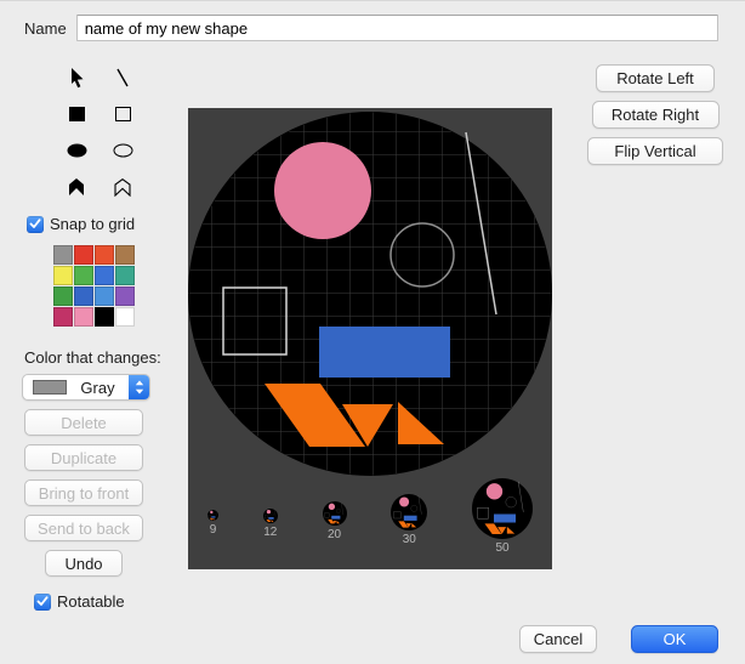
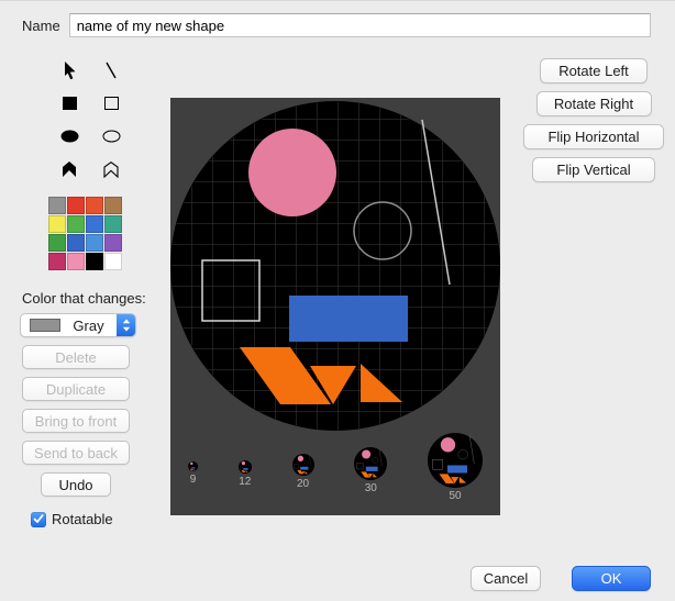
  Name
  name of my new shape
- Snap to grid
  Color that changes:
  Gray
  Delete
  Duplicate
  Bring to front
  Send to back
  Undo
  Rotatable
  9
  12
  20
  30
  50
  Rotate Left
  Rotate Right
+ Flip Horizontal
  Flip Vertical
  Cancel
  OK
